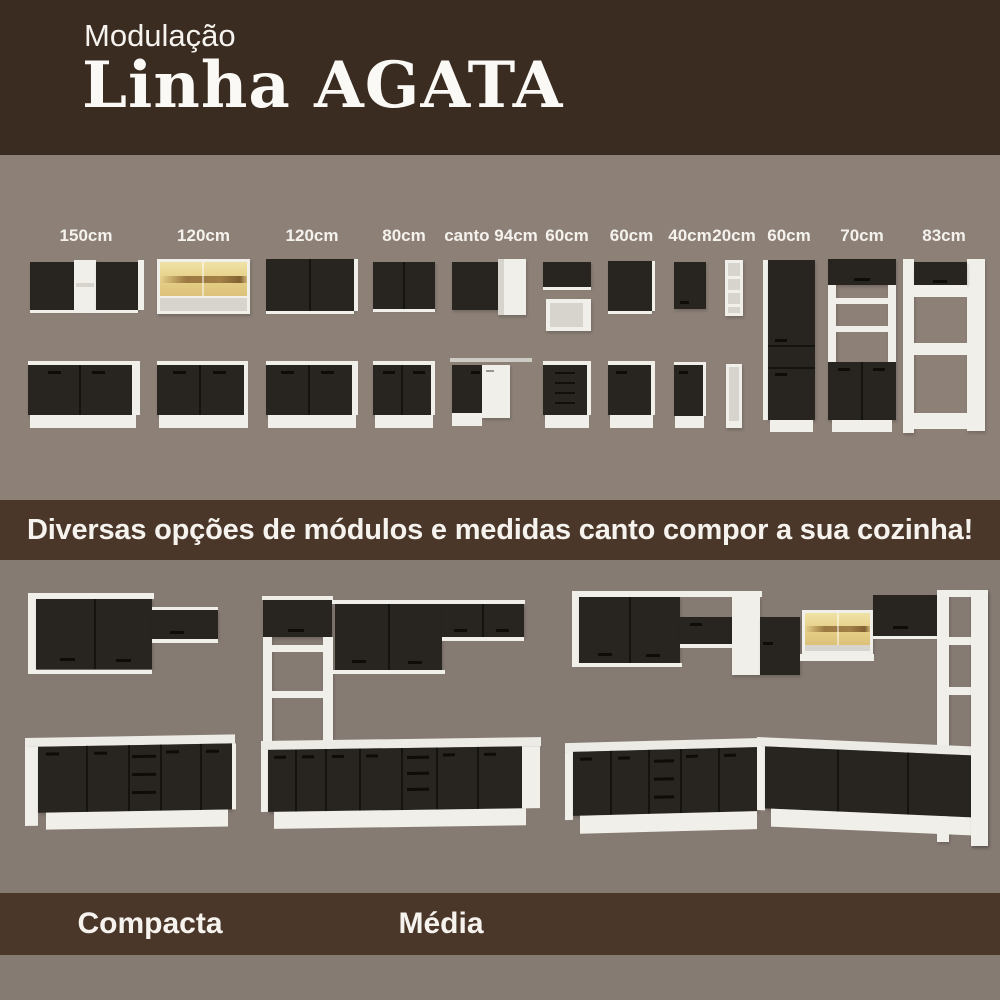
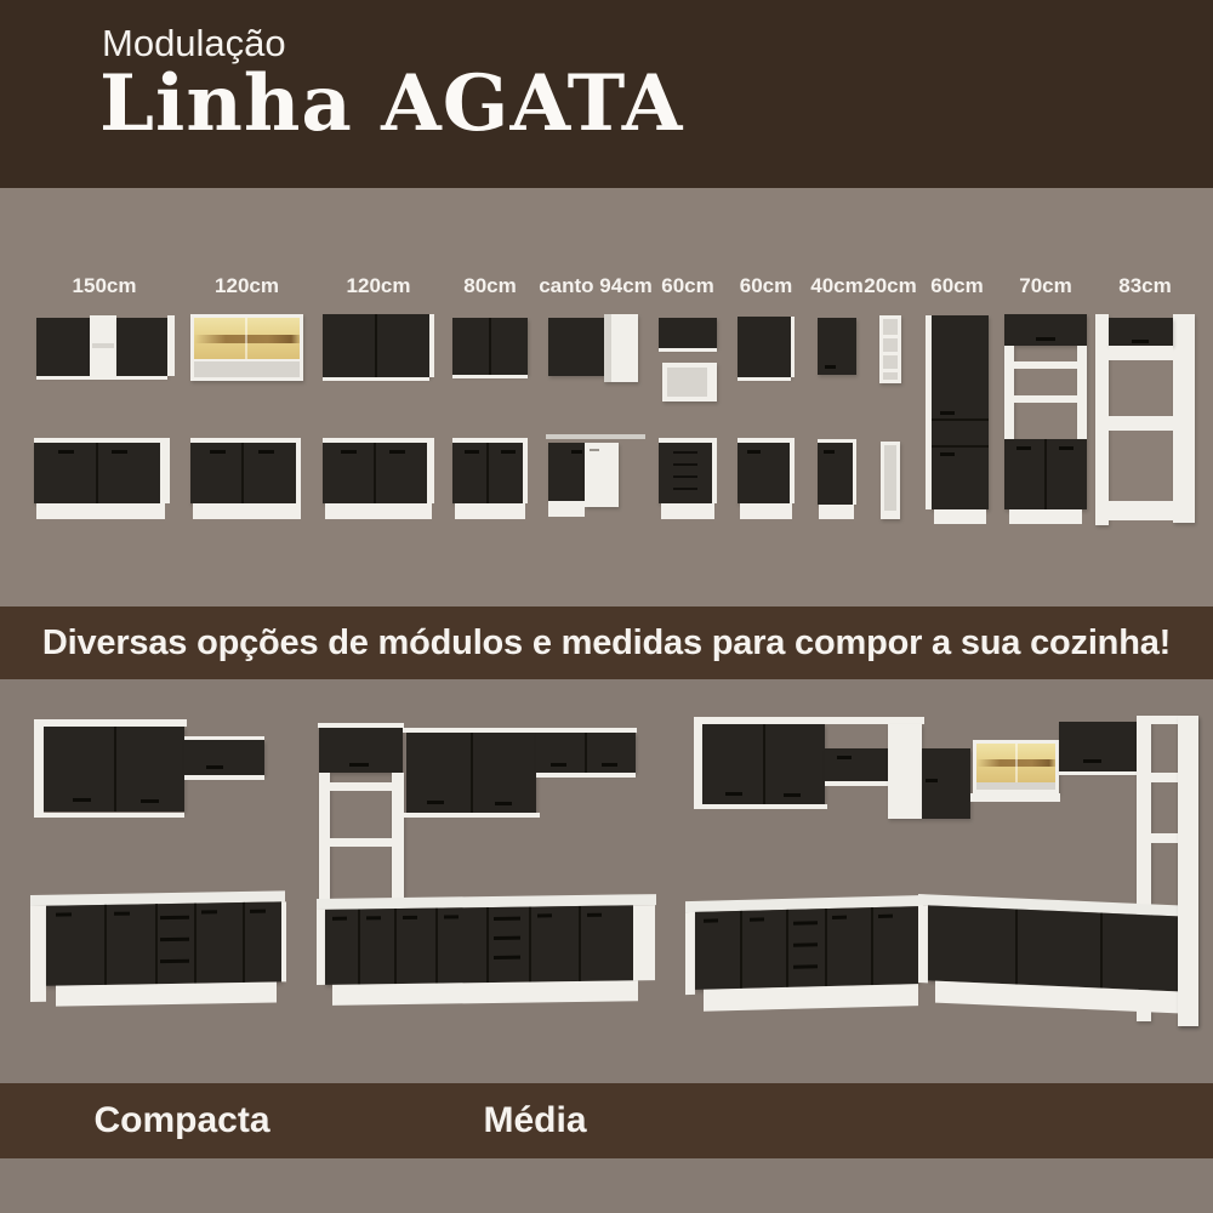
  Modulação
  Linha AGATA
  150cm
  120cm
  120cm
  80cm
  canto 94cm
  60cm
  60cm
  40cm
  20cm
  60cm
  70cm
  83cm
- Diversas opções de módulos e medidas canto compor a sua cozinha!
+ Diversas opções de módulos e medidas para compor a sua cozinha!
  Compacta
  Média
